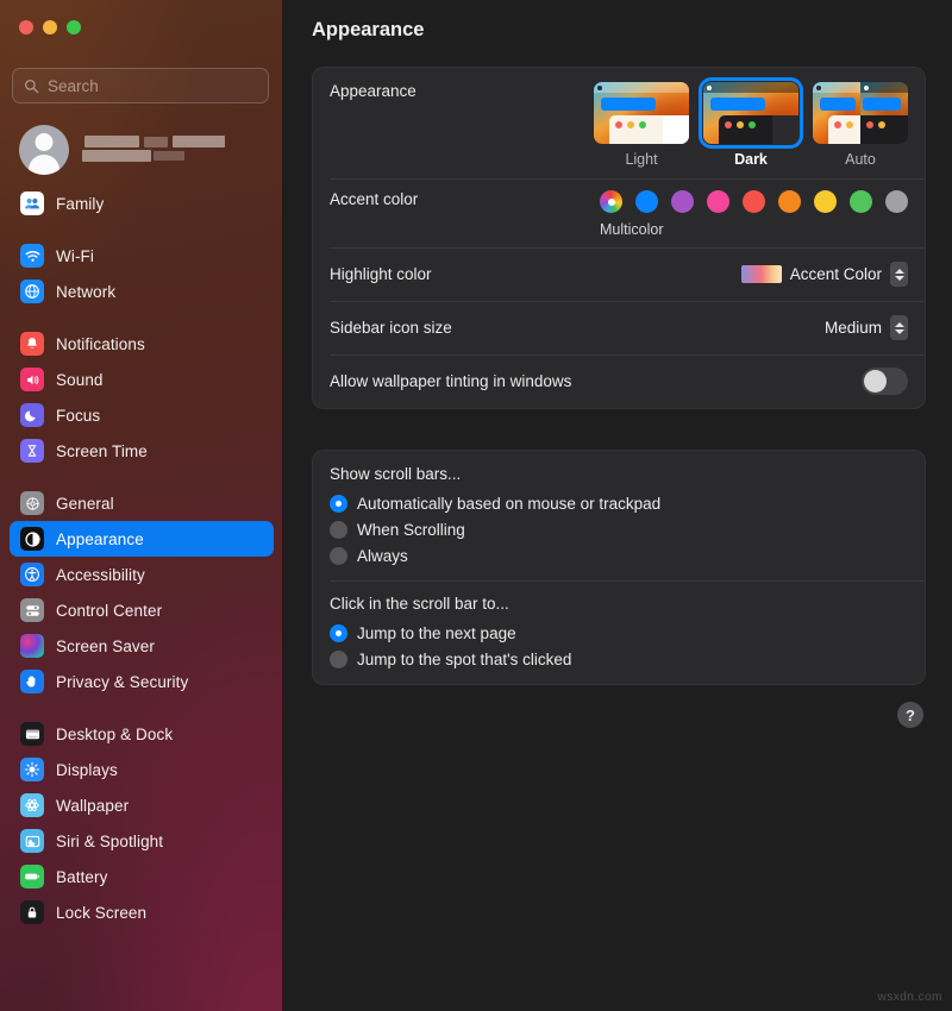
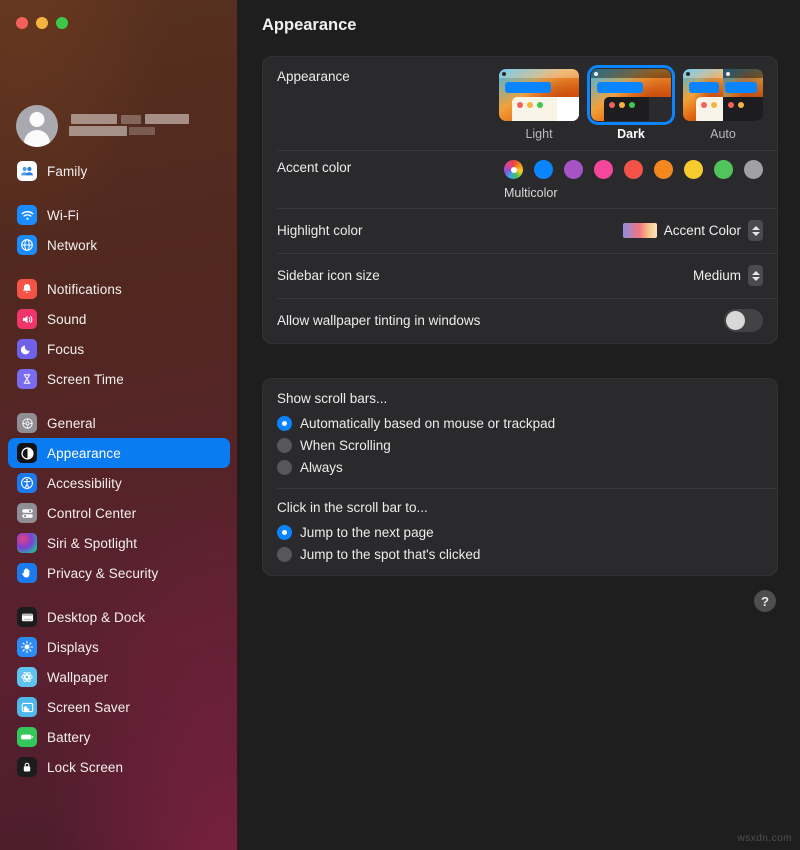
- Search
  Family
  Wi-Fi
  Network
  Notifications
  Sound
  Focus
  Screen Time
  General
  Appearance
  Accessibility
  Control Center
- Screen Saver
+ Siri & Spotlight
  Privacy & Security
  Desktop & Dock
  Displays
  Wallpaper
- Siri & Spotlight
+ Screen Saver
  Battery
  Lock Screen
  Appearance
  Appearance
  Light
  Dark
  Auto
  Accent color
  Multicolor
  Highlight color
  Accent Color
  Sidebar icon size
  Medium
  Allow wallpaper tinting in windows
  Show scroll bars...
  Automatically based on mouse or trackpad
  When Scrolling
  Always
  Click in the scroll bar to...
  Jump to the next page
  Jump to the spot that's clicked
  ?
  wsxdn.com
